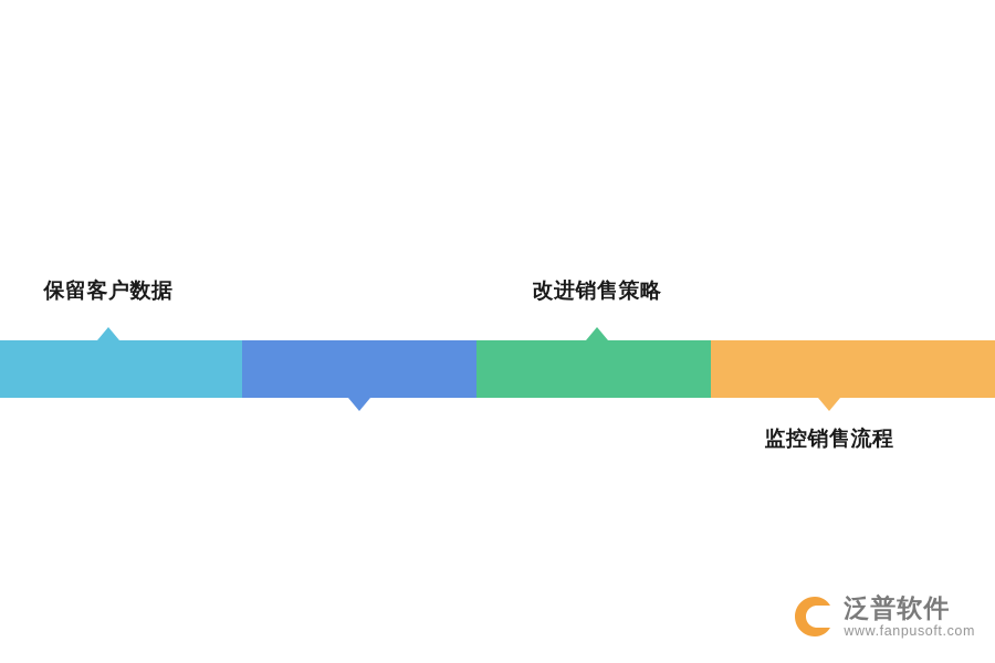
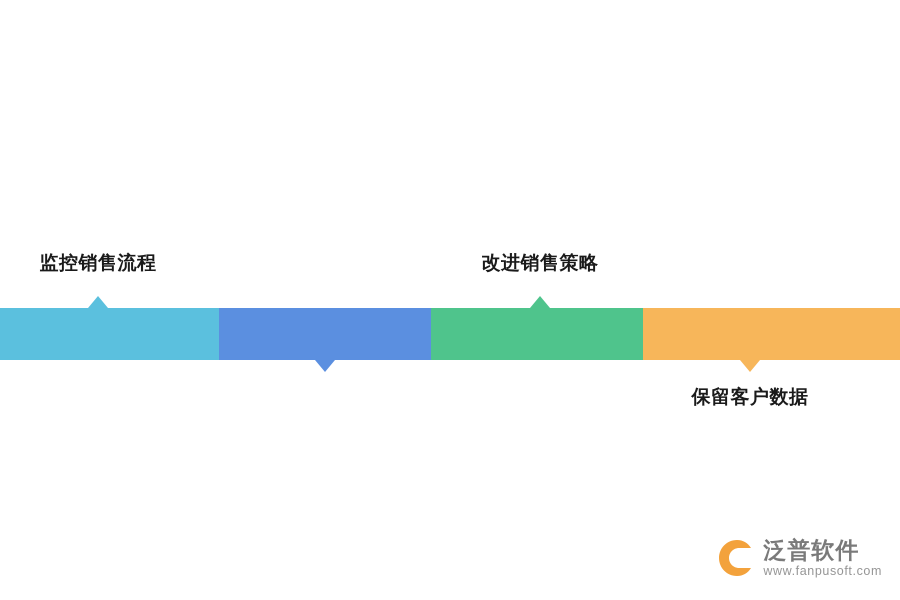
- 保留客户数据
+ 监控销售流程
  改进销售策略
- 监控销售流程
+ 保留客户数据
  泛普软件
  www.fanpusoft.com
